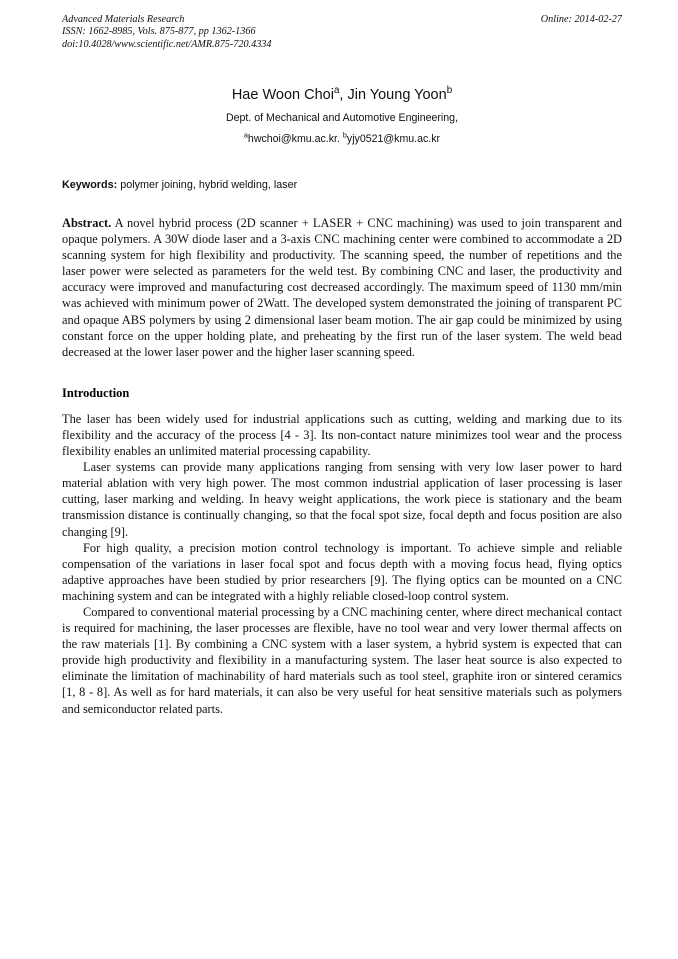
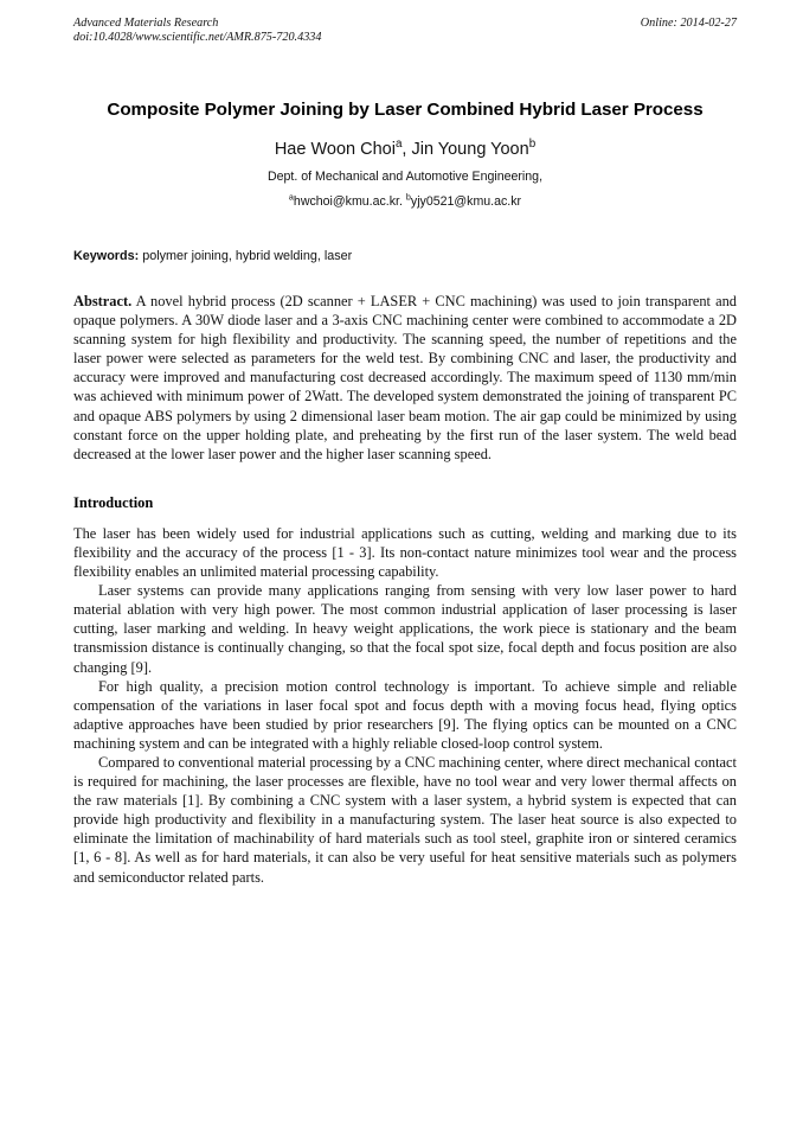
  Advanced Materials Research
- ISSN: 1662-8985, Vols. 875-877, pp 1362-1366
  doi:10.4028/www.scientific.net/AMR.875-720.4334
  Online: 2014-02-27
+ Composite Polymer Joining by Laser Combined Hybrid Laser Process
  Hae Woon Choia, Jin Young Yoonb
  Dept. of Mechanical and Automotive Engineering,
  ahwchoi@kmu.ac.kr. byjy0521@kmu.ac.kr
  Keywords: polymer joining, hybrid welding, laser
  Abstract. A novel hybrid process (2D scanner + LASER + CNC machining) was used to join transparent and opaque polymers. A 30W diode laser and a 3-axis CNC machining center were combined to accommodate a 2D scanning system for high flexibility and productivity. The scanning speed, the number of repetitions and the laser power were selected as parameters for the weld test. By combining CNC and laser, the productivity and accuracy were improved and manufacturing cost decreased accordingly. The maximum speed of 1130 mm/min was achieved with minimum power of 2Watt. The developed system demonstrated the joining of transparent PC and opaque ABS polymers by using 2 dimensional laser beam motion. The air gap could be minimized by using constant force on the upper holding plate, and preheating by the first run of the laser system. The weld bead decreased at the lower laser power and the higher laser scanning speed.
  Introduction
- The laser has been widely used for industrial applications such as cutting, welding and marking due to its flexibility and the accuracy of the process [4 - 3]. Its non-contact nature minimizes tool wear and the process flexibility enables an unlimited material processing capability.
+ The laser has been widely used for industrial applications such as cutting, welding and marking due to its flexibility and the accuracy of the process [1 - 3]. Its non-contact nature minimizes tool wear and the process flexibility enables an unlimited material processing capability.
  Laser systems can provide many applications ranging from sensing with very low laser power to hard material ablation with very high power. The most common industrial application of laser processing is laser cutting, laser marking and welding. In heavy weight applications, the work piece is stationary and the beam transmission distance is continually changing, so that the focal spot size, focal depth and focus position are also changing [9].
  For high quality, a precision motion control technology is important. To achieve simple and reliable compensation of the variations in laser focal spot and focus depth with a moving focus head, flying optics adaptive approaches have been studied by prior researchers [9]. The flying optics can be mounted on a CNC machining system and can be integrated with a highly reliable closed-loop control system.
- Compared to conventional material processing by a CNC machining center, where direct mechanical contact is required for machining, the laser processes are flexible, have no tool wear and very lower thermal affects on the raw materials [1]. By combining a CNC system with a laser system, a hybrid system is expected that can provide high productivity and flexibility in a manufacturing system. The laser heat source is also expected to eliminate the limitation of machinability of hard materials such as tool steel, graphite iron or sintered ceramics [1, 8 - 8]. As well as for hard materials, it can also be very useful for heat sensitive materials such as polymers and semiconductor related parts.
+ Compared to conventional material processing by a CNC machining center, where direct mechanical contact is required for machining, the laser processes are flexible, have no tool wear and very lower thermal affects on the raw materials [1]. By combining a CNC system with a laser system, a hybrid system is expected that can provide high productivity and flexibility in a manufacturing system. The laser heat source is also expected to eliminate the limitation of machinability of hard materials such as tool steel, graphite iron or sintered ceramics [1, 6 - 8]. As well as for hard materials, it can also be very useful for heat sensitive materials such as polymers and semiconductor related parts.
